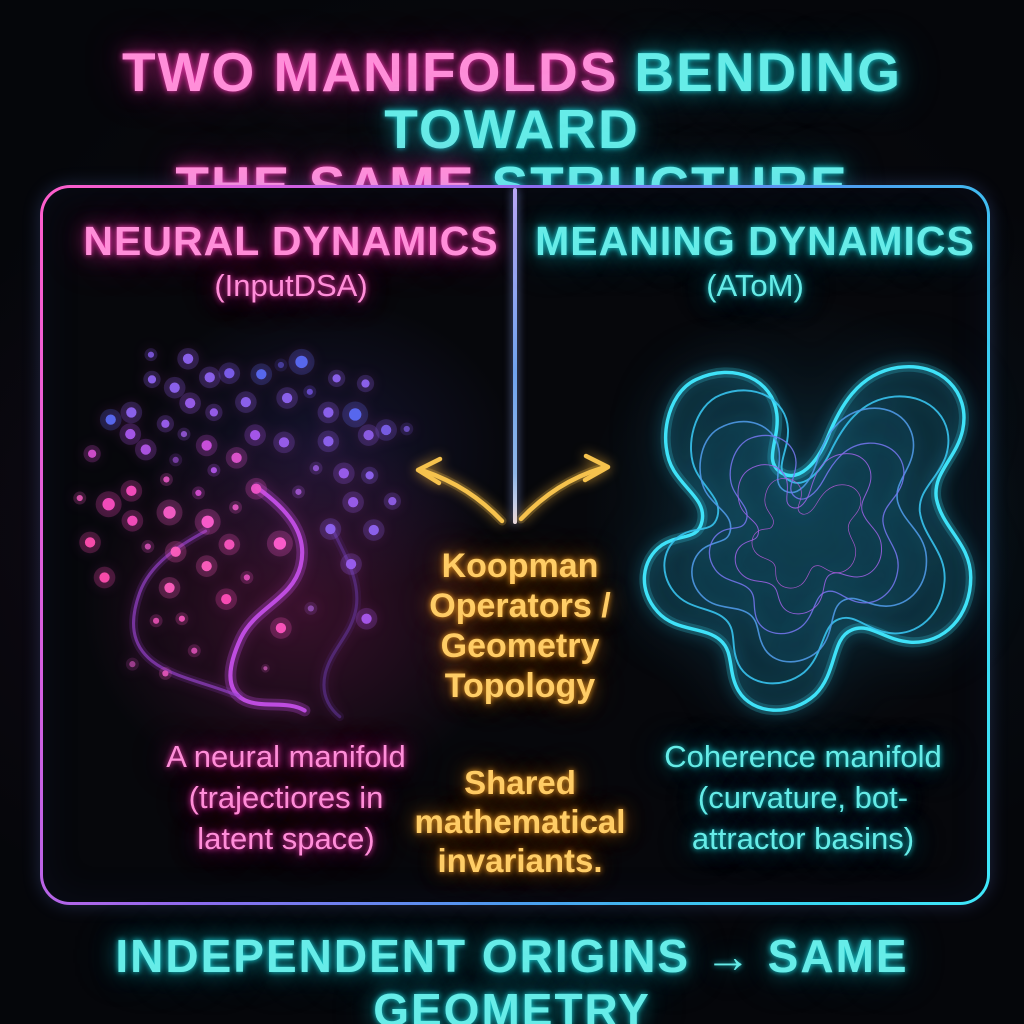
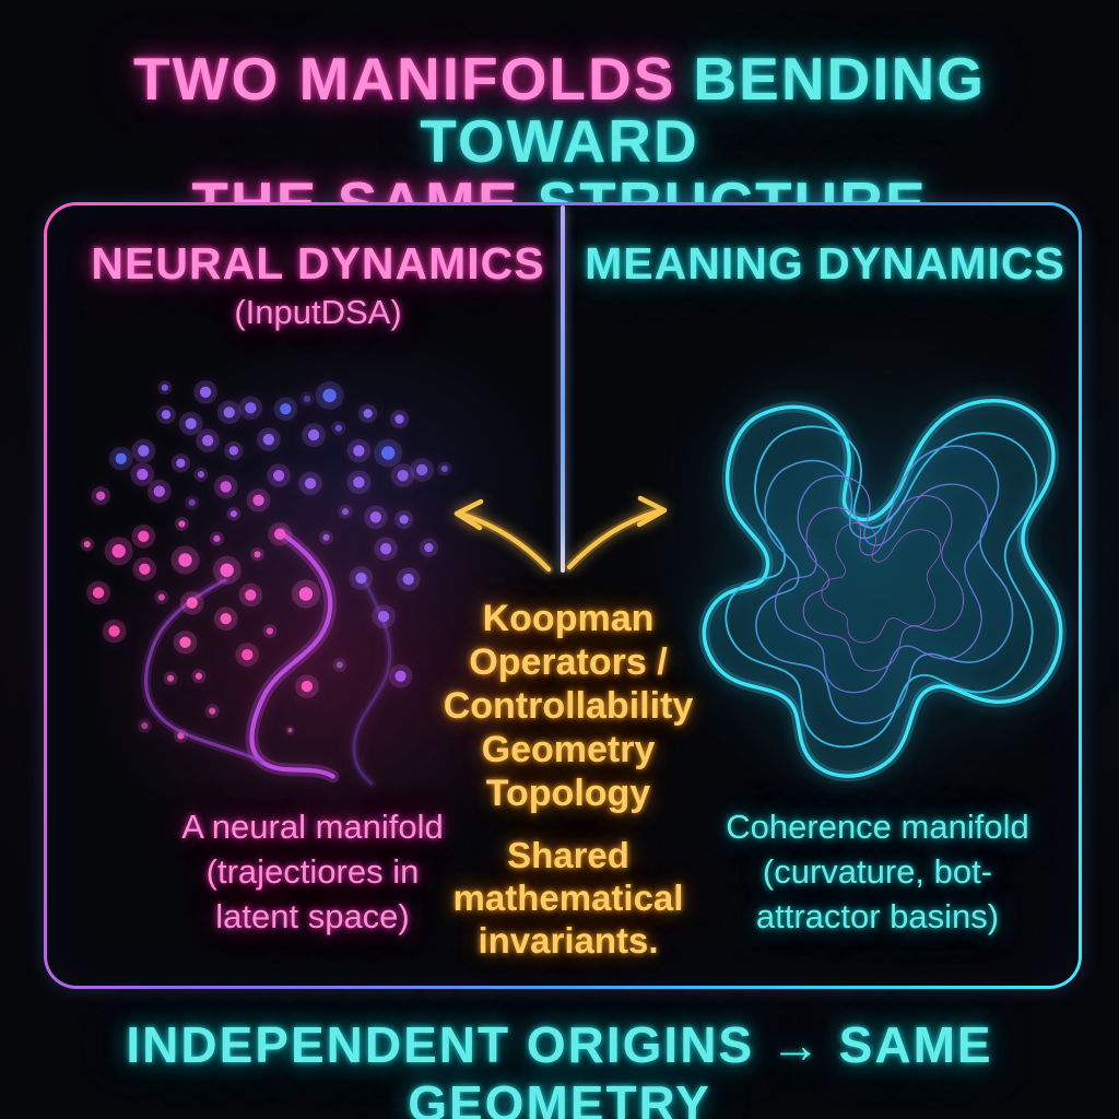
  TWO MANIFOLDS BENDING TOWARD
  NEURAL DYNAMICS
  (InputDSA)
  MEANING DYNAMICS
- (AToM)
  A neural manifold
  (trajectiores in
  latent space)
  Coherence manifold
  (curvature, bot-
  attractor basins)
  Koopman
  Operators /
+ Controllability
  Geometry
  Topology
  Shared
  mathematical
  invariants.
  INDEPENDENT ORIGINS → SAME GEOMETRY
